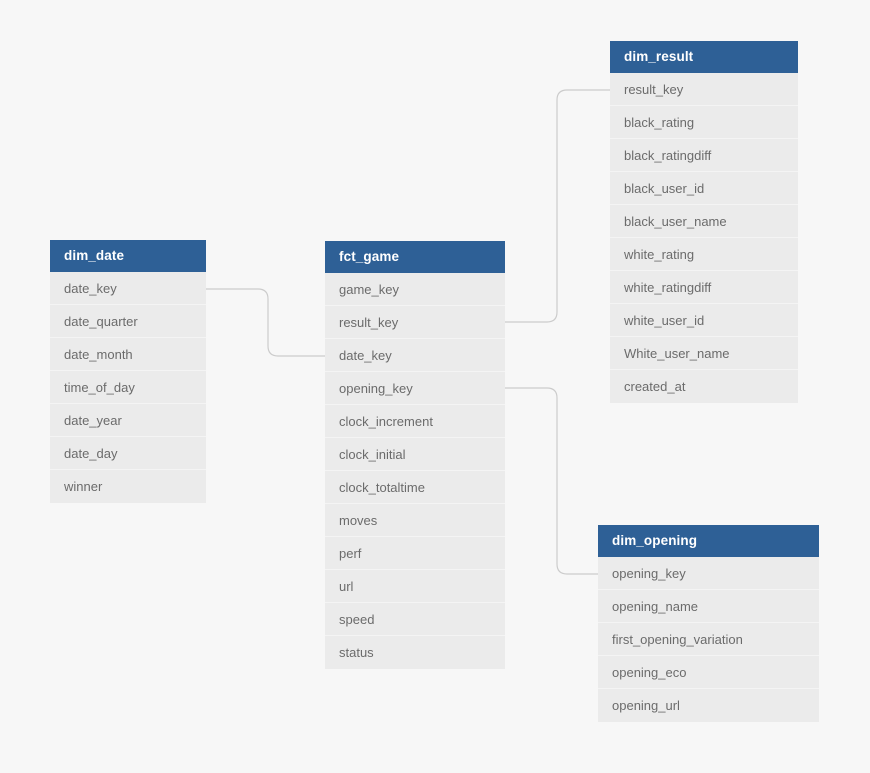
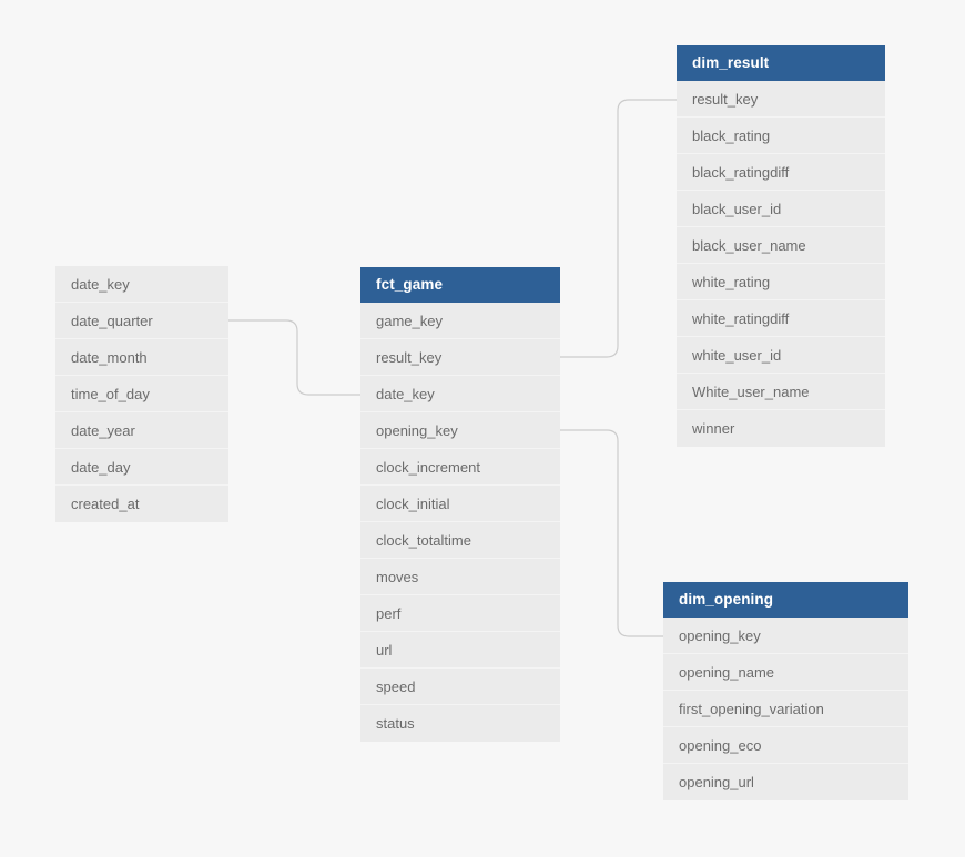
- dim_date
  date_key
  date_quarter
  date_month
  time_of_day
  date_year
  date_day
- winner
+ created_at
  fct_game
  game_key
  result_key
  date_key
  opening_key
  clock_increment
  clock_initial
  clock_totaltime
  moves
  perf
  url
  speed
  status
  dim_result
  result_key
  black_rating
  black_ratingdiff
  black_user_id
  black_user_name
  white_rating
  white_ratingdiff
  white_user_id
  White_user_name
- created_at
+ winner
  dim_opening
  opening_key
  opening_name
  first_opening_variation
  opening_eco
  opening_url
